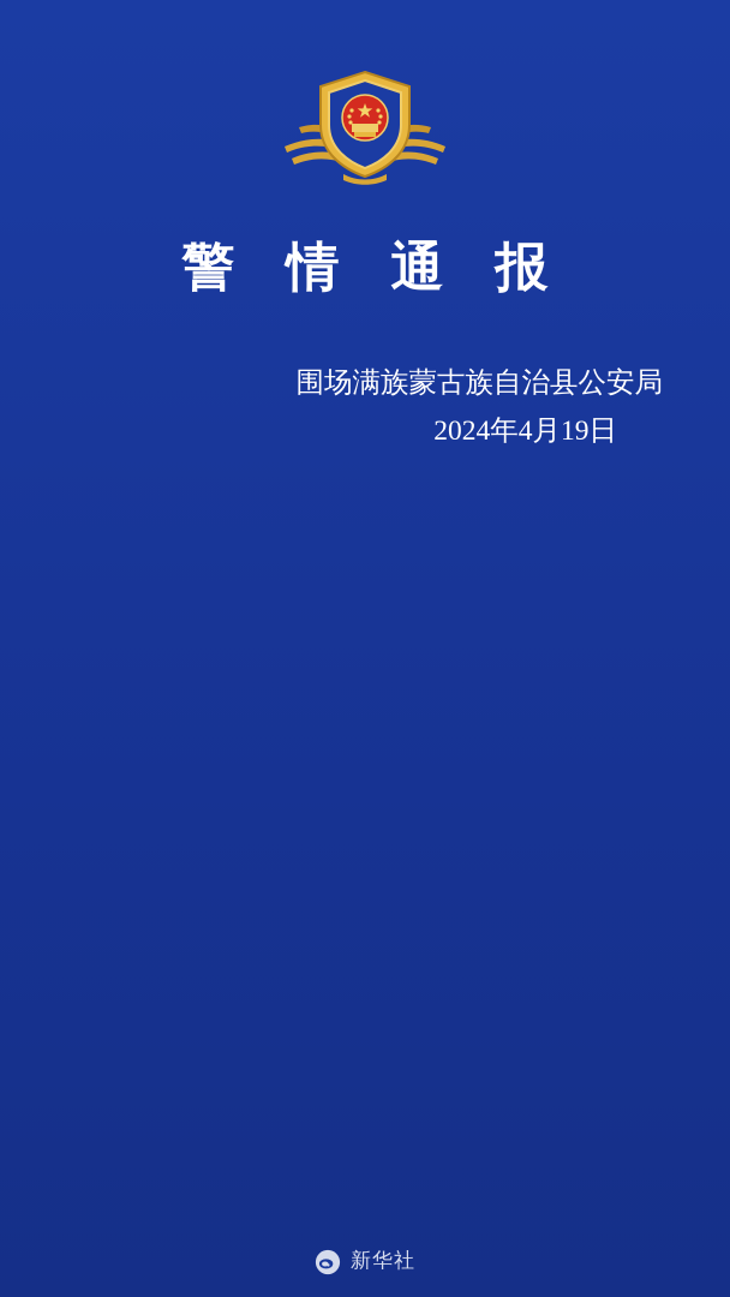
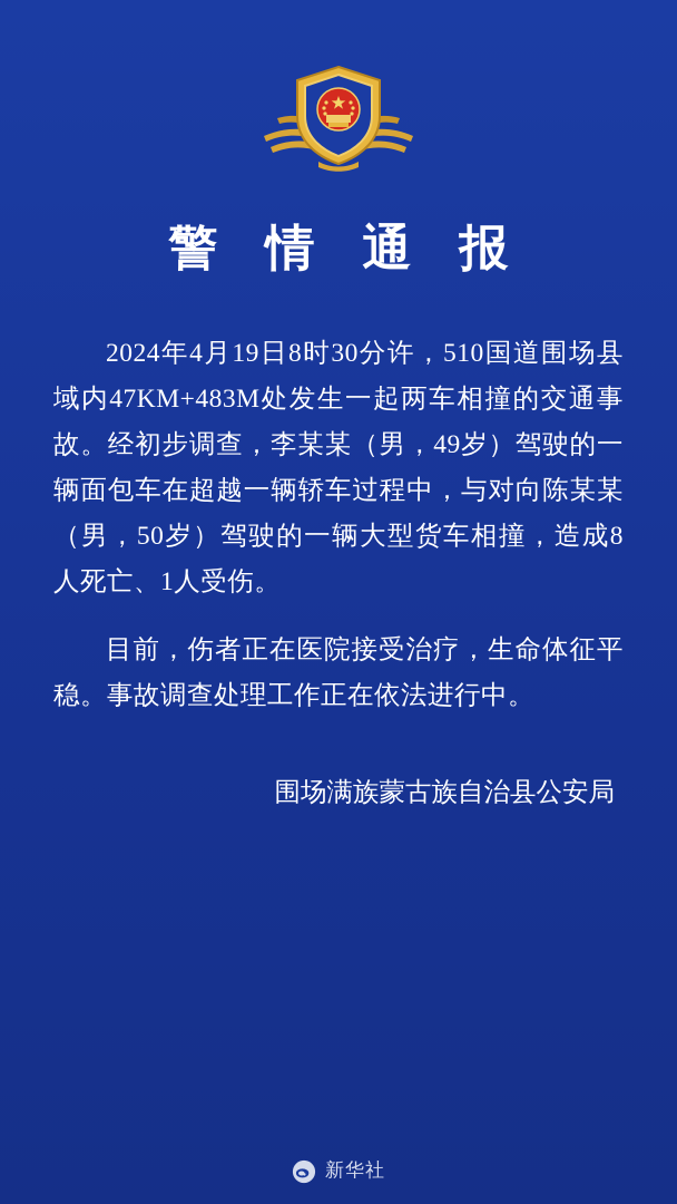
  警 情 通 报
+ 2024年4月19日8时30分许，510国道围场县域内47KM+483M处发生一起两车相撞的交通事故。经初步调查，李某某（男，49岁）驾驶的一辆面包车在超越一辆轿车过程中，与对向陈某某（男，50岁）驾驶的一辆大型货车相撞，造成8人死亡、1人受伤。
+ 目前，伤者正在医院接受治疗，生命体征平稳。事故调查处理工作正在依法进行中。
  围场满族蒙古族自治县公安局
- 2024年4月19日
  新华社
